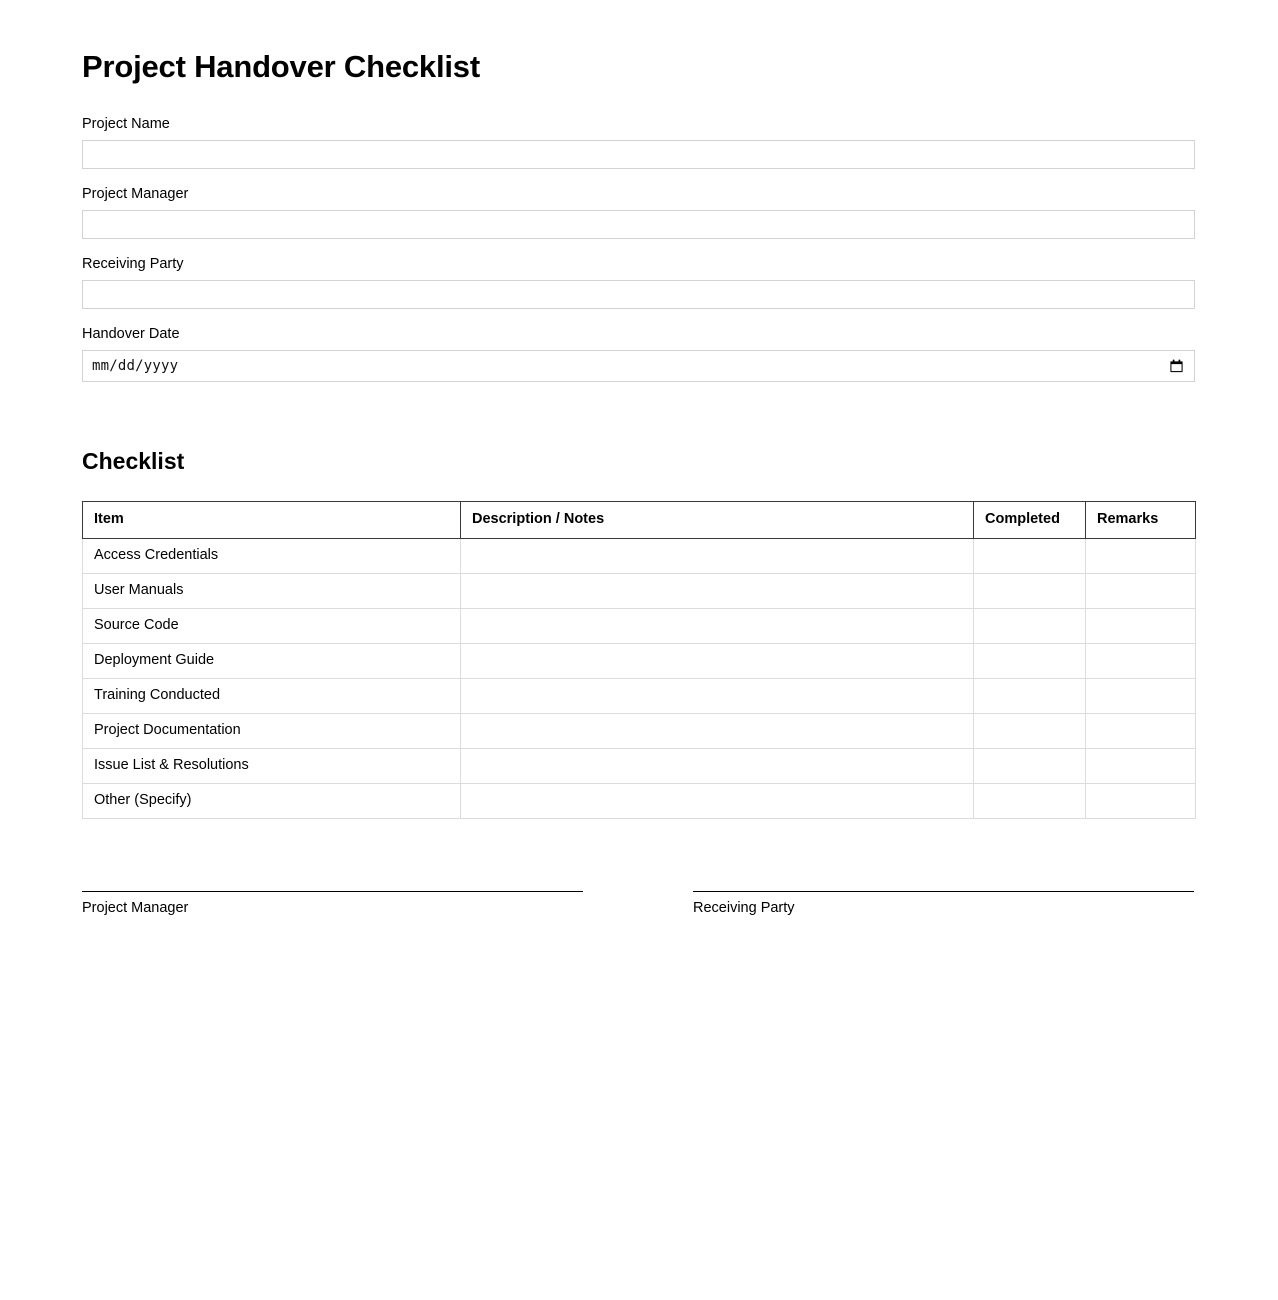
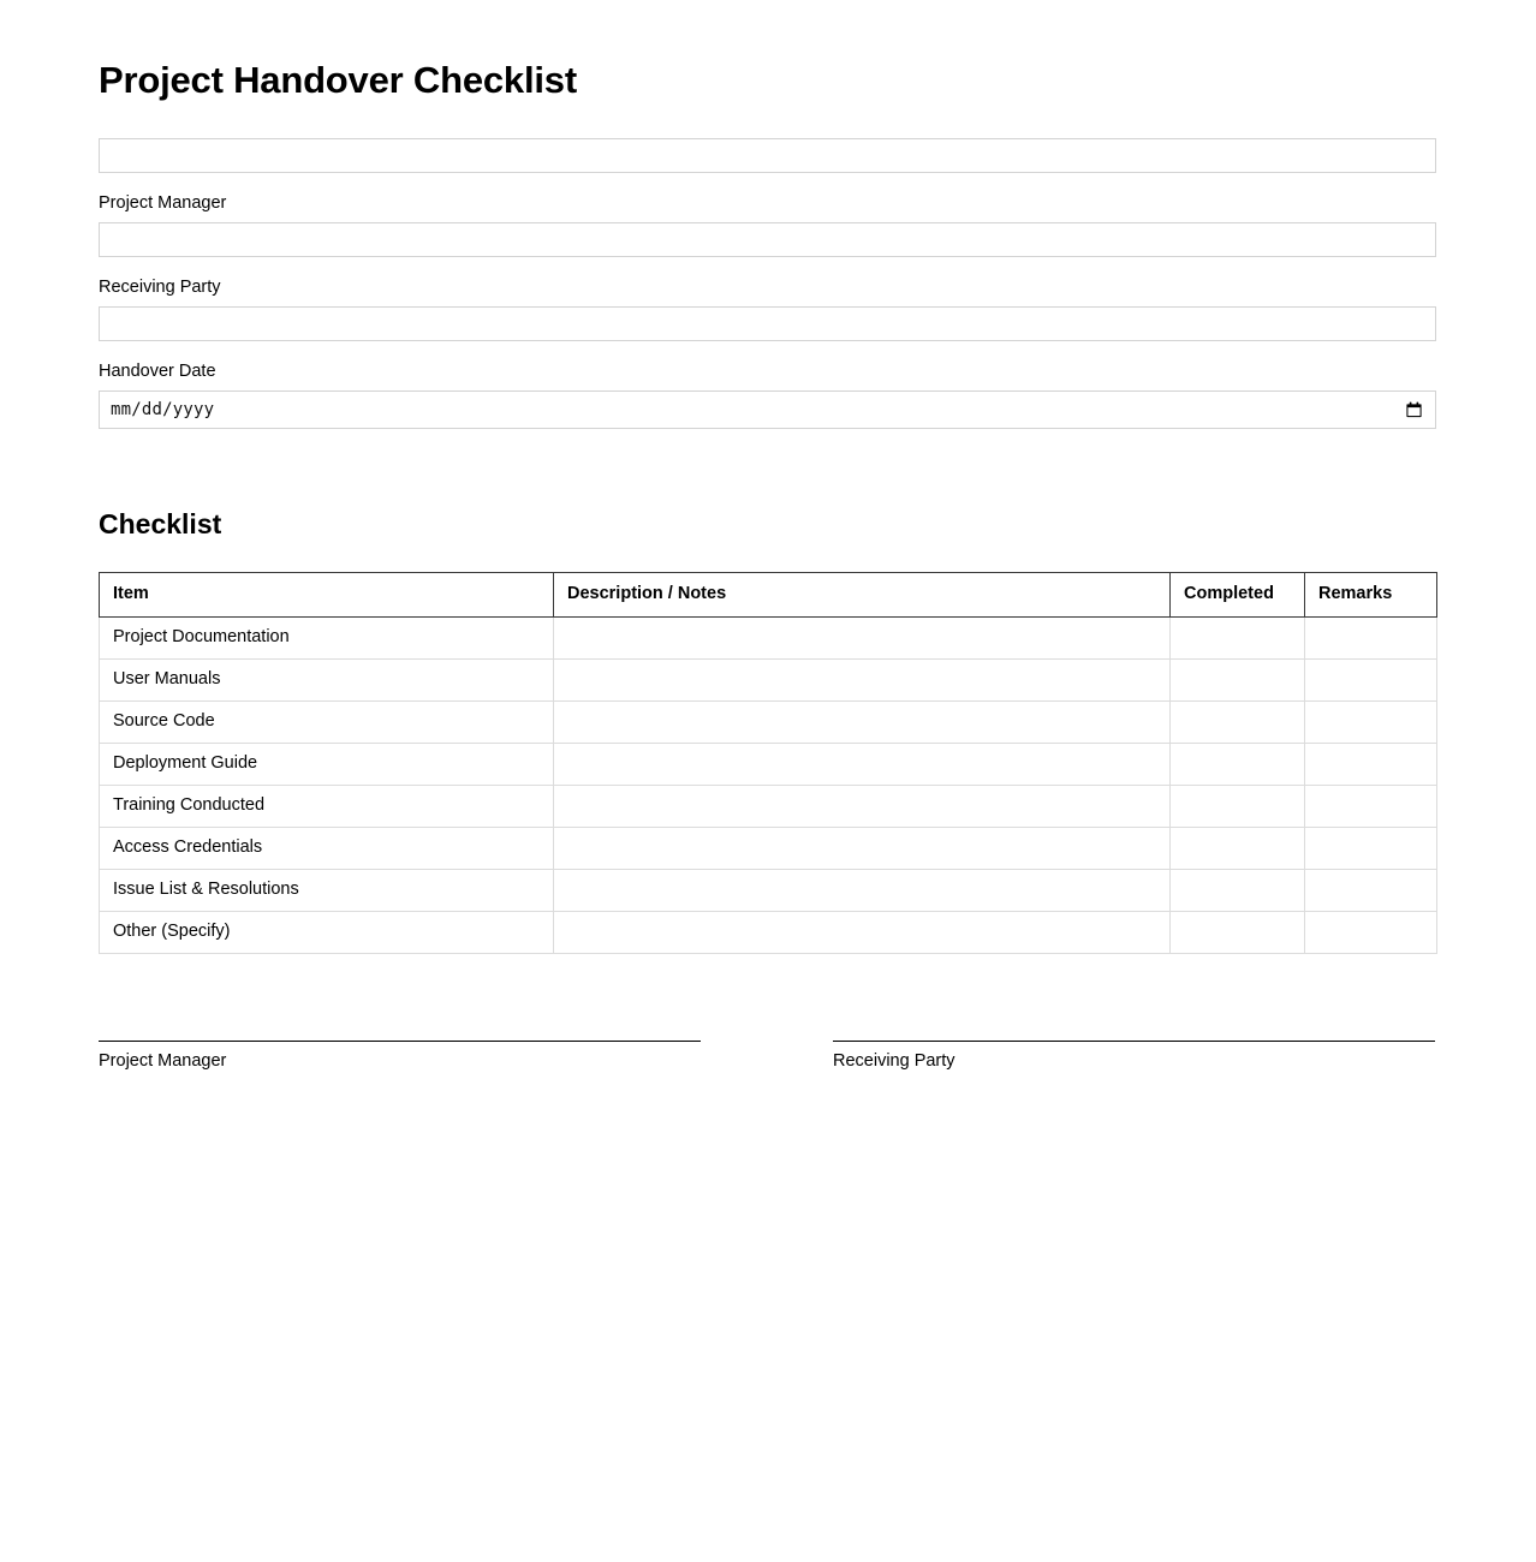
  Project Handover Checklist
- Project Name
  Project Manager
  Receiving Party
  Handover Date
  mm/dd/yyyy
  Checklist
  Item	Description / Notes	Completed	Remarks
- Access Credentials
+ Project Documentation
  User Manuals
  Source Code
  Deployment Guide
  Training Conducted
- Project Documentation
+ Access Credentials
  Issue List & Resolutions
  Other (Specify)
  Project Manager
  Receiving Party
